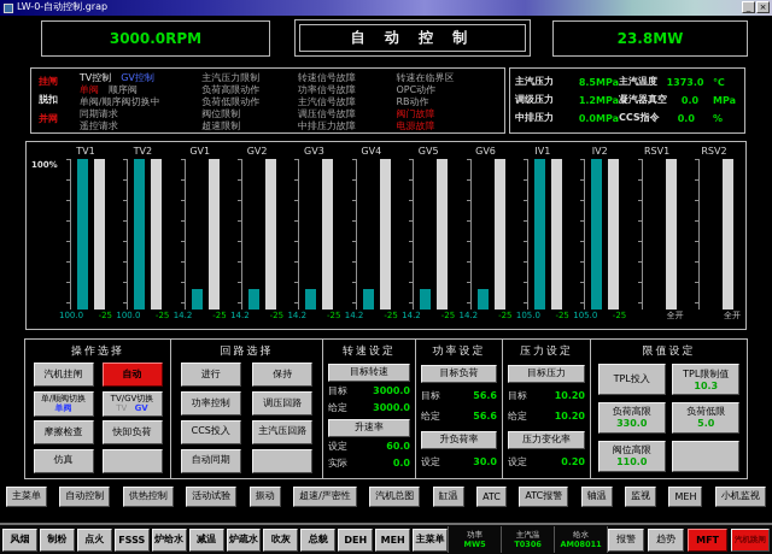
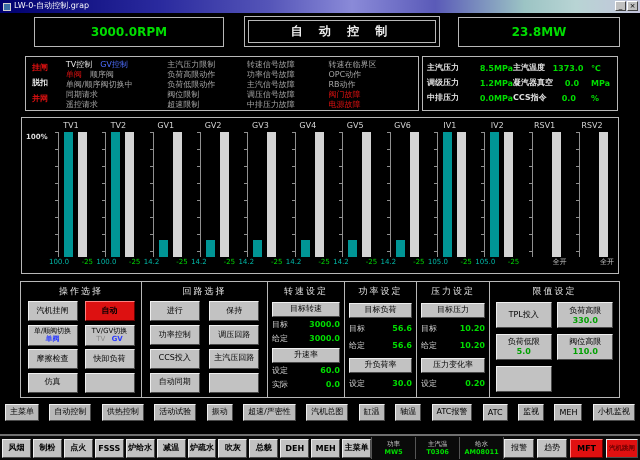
  LW-0-自动控制.grap
  _
  ×
  3000.0RPM
  自 动 控 制
  23.8MW
  挂闸
  脱扣
  并网
  TV控制
  GV控制
  单阀
  顺序阀
  单阀/顺序阀切换中
  同期请求
  遥控请求
  主汽压力限制
  负荷高限动作
  负荷低限动作
  阀位限制
  超速限制
  转速信号故障
  功率信号故障
  主汽信号故障
  调压信号故障
  中排压力故障
  转速在临界区
  OPC动作
  RB动作
  阀门故障
  电源故障
  主汽压力
  8.5MPa
  调级压力
  1.2MPa
  中排压力
  0.0MPa
  主汽温度
  1373.0
  ℃
  凝汽器真空
  0.0
  MPa
  CCS指令
  0.0
  %
  100%
  TV1
  100.0
  -25
  TV2
  100.0
  -25
  GV1
  14.2
  -25
  GV2
  14.2
  -25
  GV3
  14.2
  -25
  GV4
  14.2
  -25
  GV5
  14.2
  -25
  GV6
  14.2
  -25
  IV1
  105.0
  -25
  IV2
  105.0
  -25
  RSV1
  全开
  RSV2
  全开
  操作选择
  汽机挂闸
  自动
  单/顺阀切换
  单阀
  TV/GV切换
  TV GV
  摩擦检查
  快卸负荷
  仿真
  回路选择
  进行
  保持
  功率控制
  调压回路
  CCS投入
  主汽压回路
  自动同期
  转速设定
  目标转速
  目标
  3000.0
  给定
  3000.0
  升速率
  设定
  60.0
  实际
  0.0
  功率设定
  目标负荷
  目标
  56.6
  给定
  56.6
  升负荷率
  设定
  30.0
  压力设定
  目标压力
  目标
  10.20
  给定
  10.20
  压力变化率
  设定
  0.20
  限值设定
  TPL投入
- TPL限制值
- 10.3
  负荷高限
  330.0
  负荷低限
  5.0
  阀位高限
  110.0
  主菜单
  自动控制
  供热控制
  活动试验
  振动
  超速/严密性
  汽机总图
  缸温
- ATC
+ 轴温
  ATC报警
- 轴温
+ ATC
  监视
  MEH
  小机监视
  风烟
  制粉
  点火
  FSSS
  炉给水
  减温
  炉疏水
  吹灰
  总貌
  DEH
  MEH
  主菜单
  功率
  MW5
  主汽温
  T0306
  给水
  AM08011
  报警
  趋势
  MFT
  汽机跳闸
